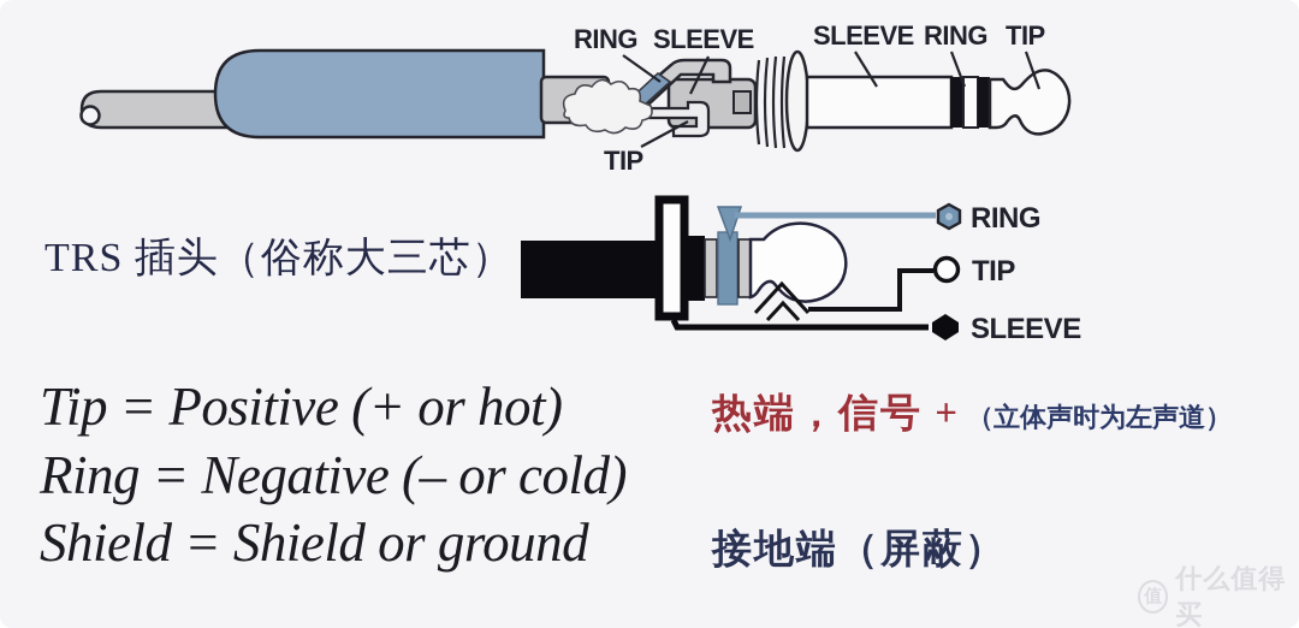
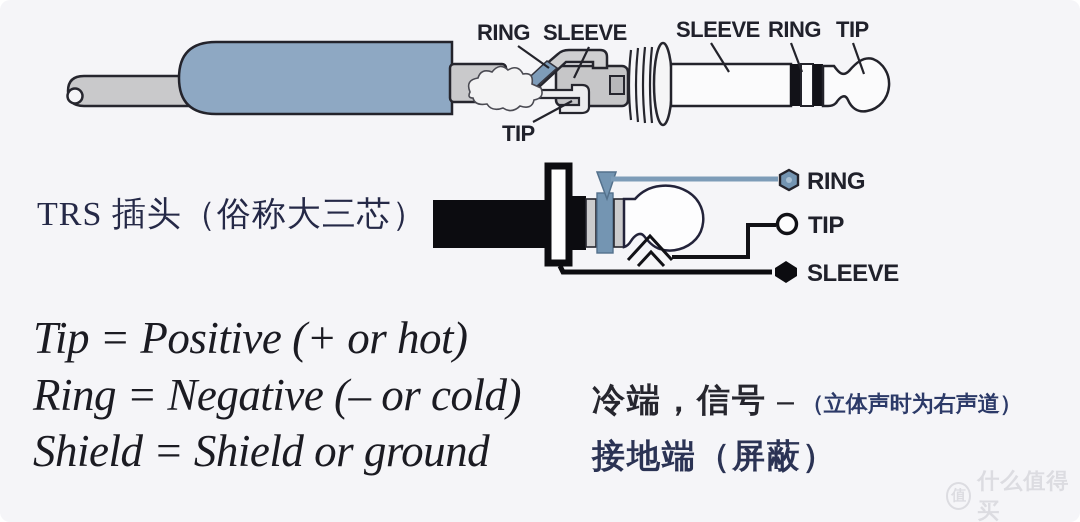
  RING
  SLEEVE
  TIP
  SLEEVE
  RING
  TIP
  RING
  TIP
  SLEEVE
  TRS 插头（俗称大三芯）
  Tip = Positive (+ or hot)
- 热端，信号 + （立体声时为左声道）
  Ring = Negative (– or cold)
+ 冷端，信号 – （立体声时为右声道）
  Shield = Shield or ground
  接地端（屏蔽）
  值
  什么值得买
